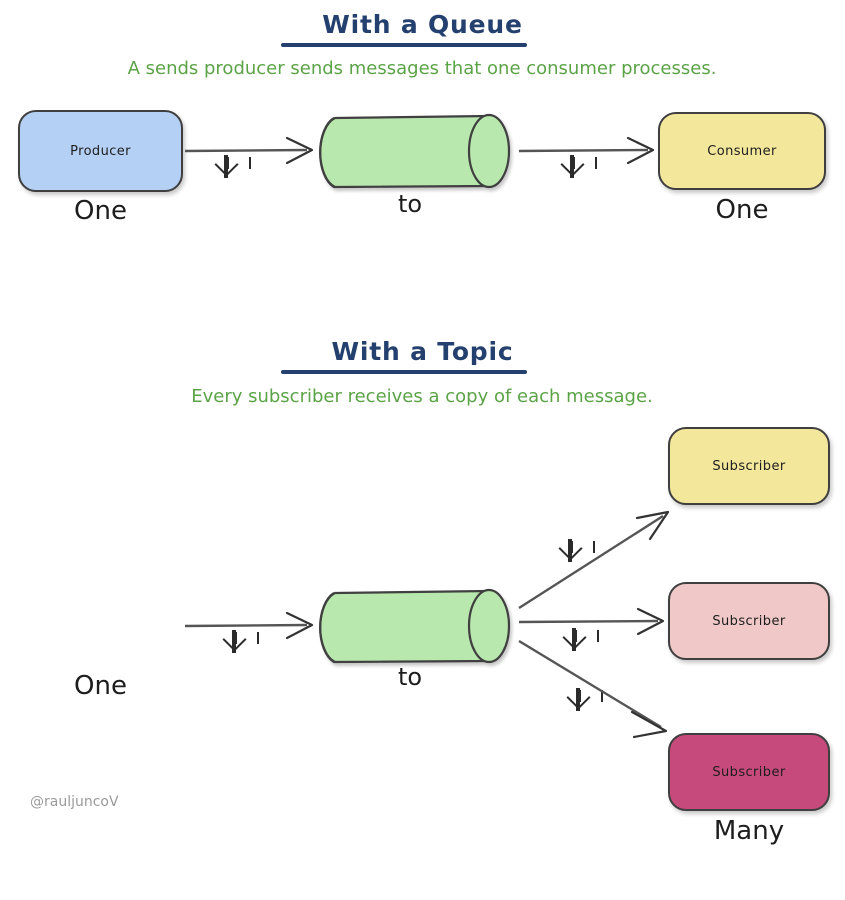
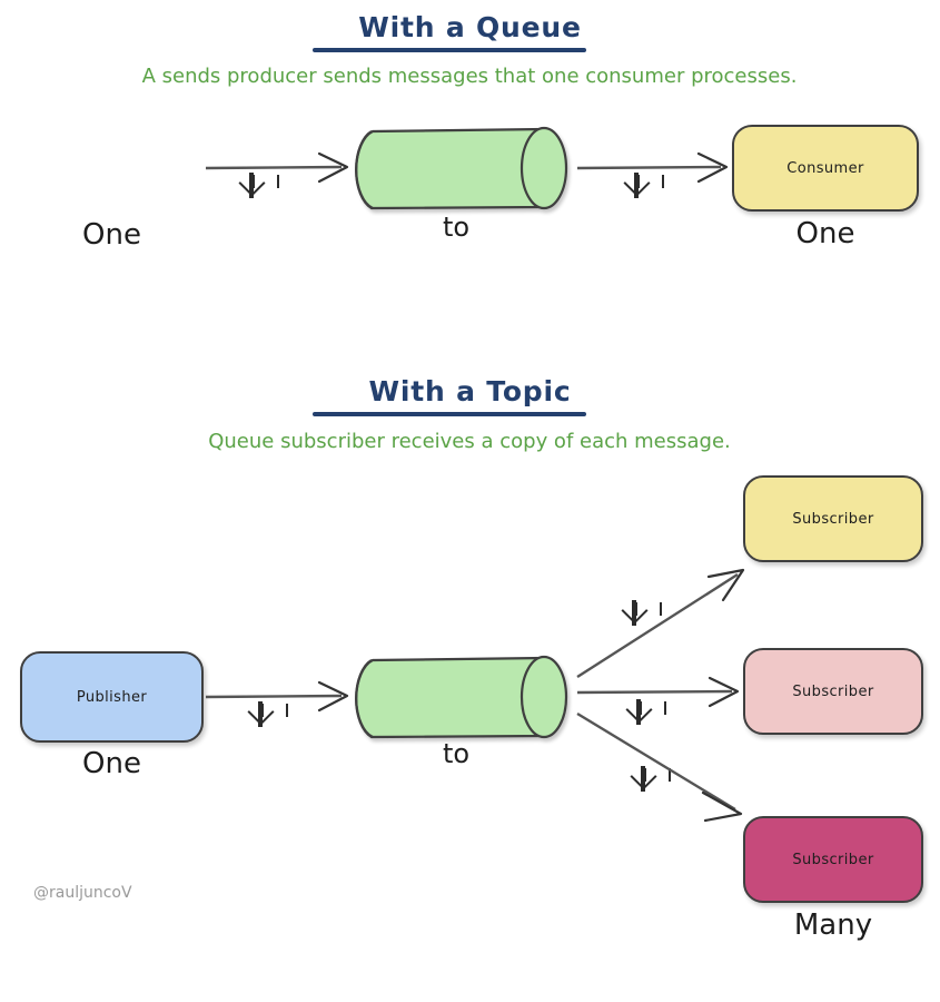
  With a Queue
  A sends producer sends messages that one consumer processes.
- Producer
  One
  to
  Consumer
  One
  With a Topic
- Every subscriber receives a copy of each message.
+ Queue subscriber receives a copy of each message.
+ Publisher
  One
  to
  Subscriber
  Subscriber
  Subscriber
  Many
  @rauljuncoV
